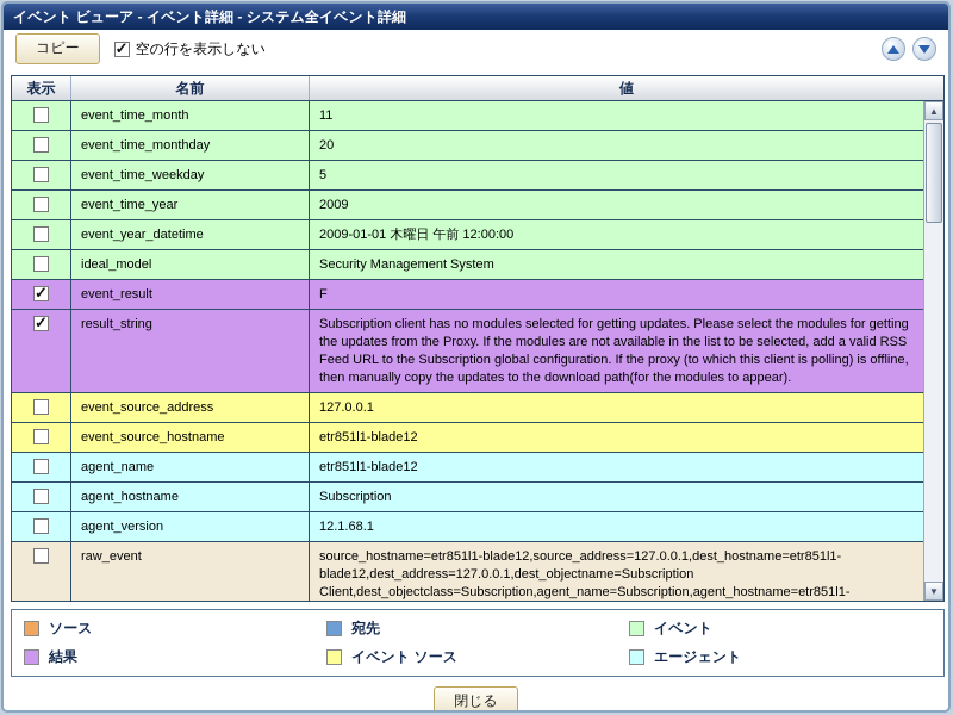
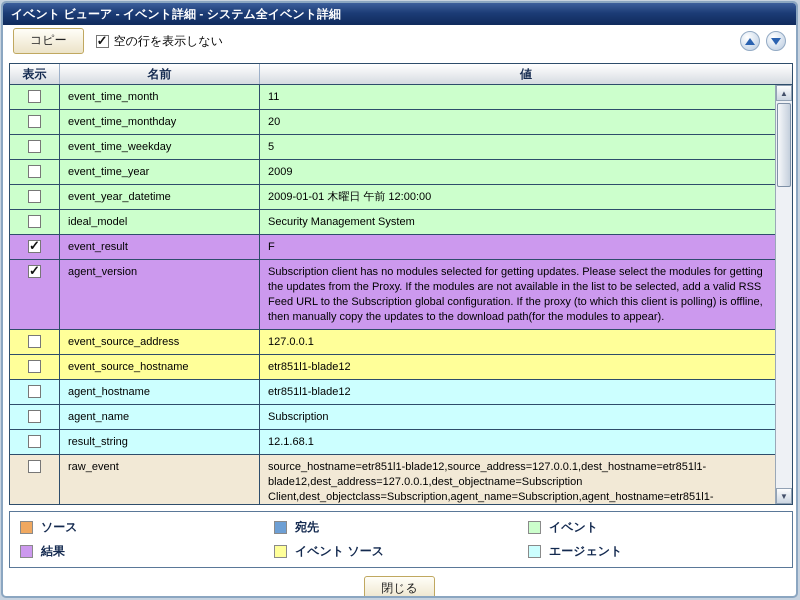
  イベント ビューア - イベント詳細 - システム全イベント詳細
  コピー
  空の行を表示しない
  表示
  名前
  値
  event_time_month
  11
  event_time_monthday
  20
  event_time_weekday
  5
  event_time_year
  2009
  event_year_datetime
  2009-01-01 木曜日 午前 12:00:00
  ideal_model
  Security Management System
  event_result
  F
- result_string
+ agent_version
  Subscription client has no modules selected for getting updates. Please select the modules for getting the updates from the Proxy. If the modules are not available in the list to be selected, add a valid RSS Feed URL to the Subscription global configuration. If the proxy (to which this client is polling) is offline, then manually copy the updates to the download path(for the modules to appear).
  event_source_address
  127.0.0.1
  event_source_hostname
  etr851l1-blade12
- agent_name
+ agent_hostname
  etr851l1-blade12
- agent_hostname
+ agent_name
  Subscription
- agent_version
+ result_string
  12.1.68.1
  raw_event
  source_hostname=etr851l1-blade12,source_address=127.0.0.1,dest_hostname=etr851l1-blade12,dest_address=127.0.0.1,dest_objectname=Subscription Client,dest_objectclass=Subscription,agent_name=Subscription,agent_hostname=etr851l1-
  ▲
  ▼
  ソース
  宛先
  イベント
  結果
  イベント ソース
  エージェント
  閉じる
